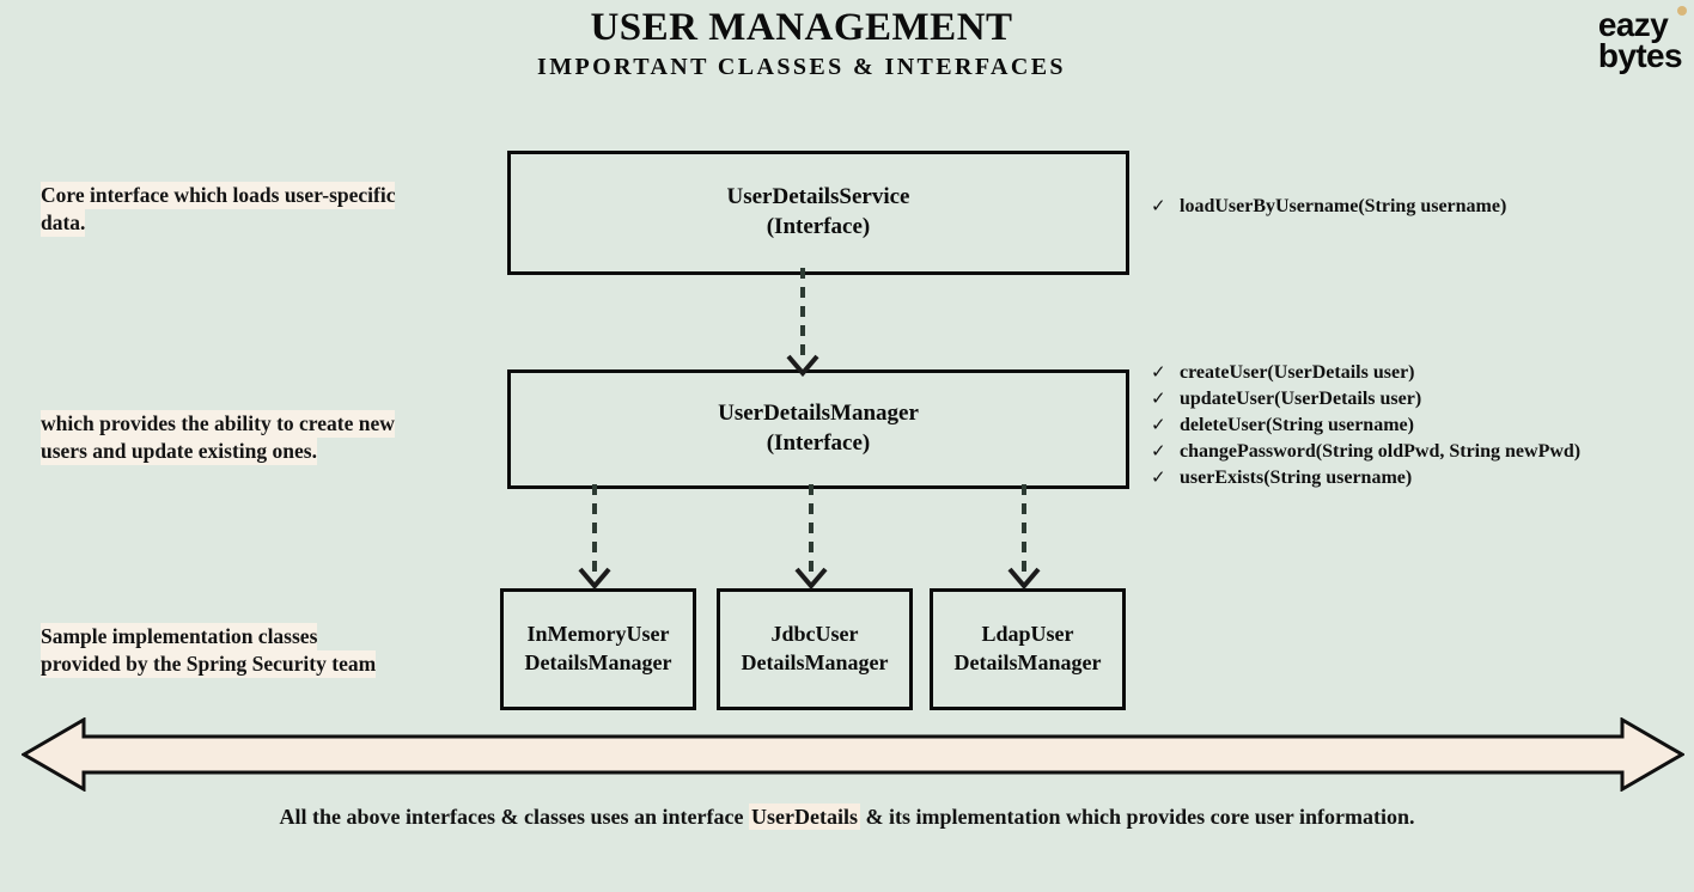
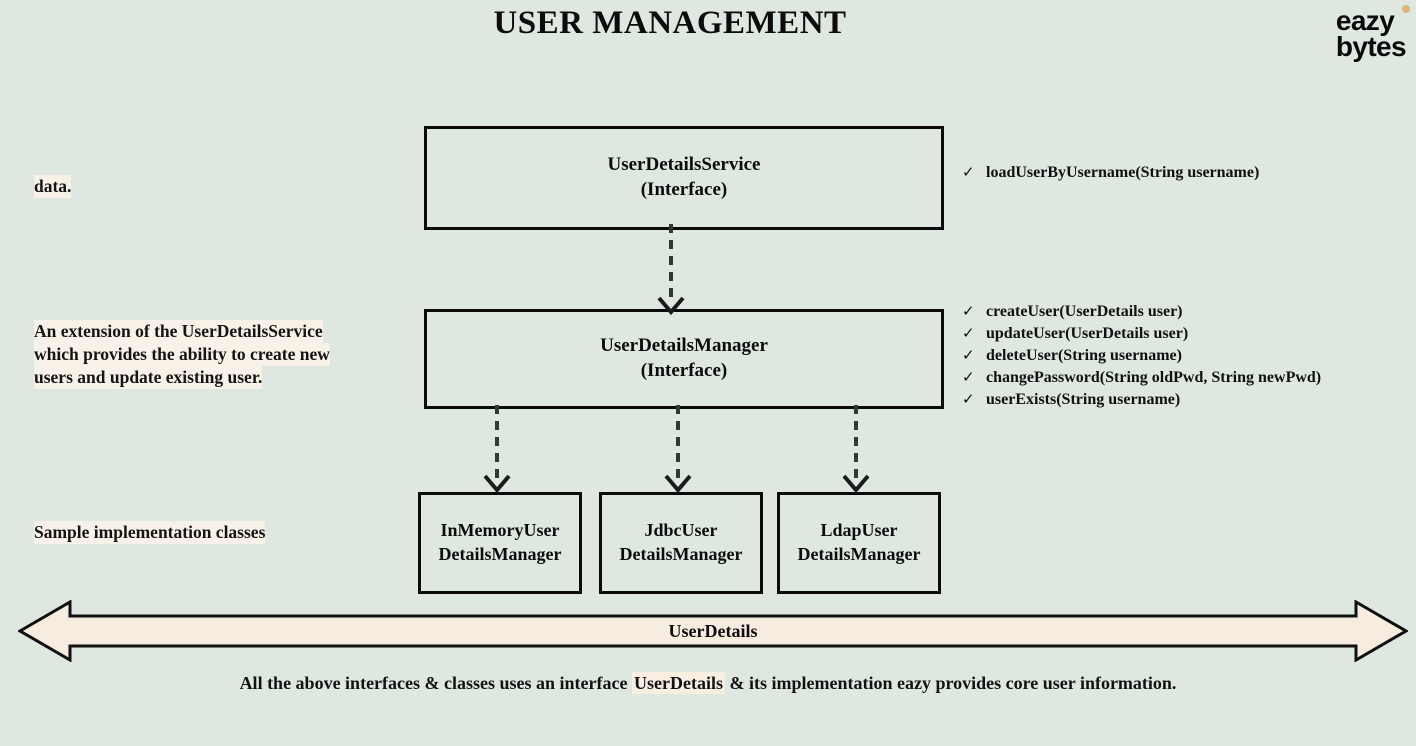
  USER MANAGEMENT
- IMPORTANT CLASSES & INTERFACES
  eazy
  bytes
- Core interface which loads user-specific
  data.
+ An extension of the UserDetailsService
  which provides the ability to create new
- users and update existing ones.
+ users and update existing user.
  Sample implementation classes
- provided by the Spring Security team
  UserDetailsService
  (Interface)
  UserDetailsManager
  (Interface)
  InMemoryUser
  DetailsManager
  JdbcUser
  DetailsManager
  LdapUser
  DetailsManager
  ✓
  loadUserByUsername(String username)
  ✓
  createUser(UserDetails user)
  ✓
  updateUser(UserDetails user)
  ✓
  deleteUser(String username)
  ✓
  changePassword(String oldPwd, String newPwd)
  ✓
  userExists(String username)
+ UserDetails
- All the above interfaces & classes uses an interface UserDetails & its implementation which provides core user information.
+ All the above interfaces & classes uses an interface UserDetails & its implementation eazy provides core user information.
